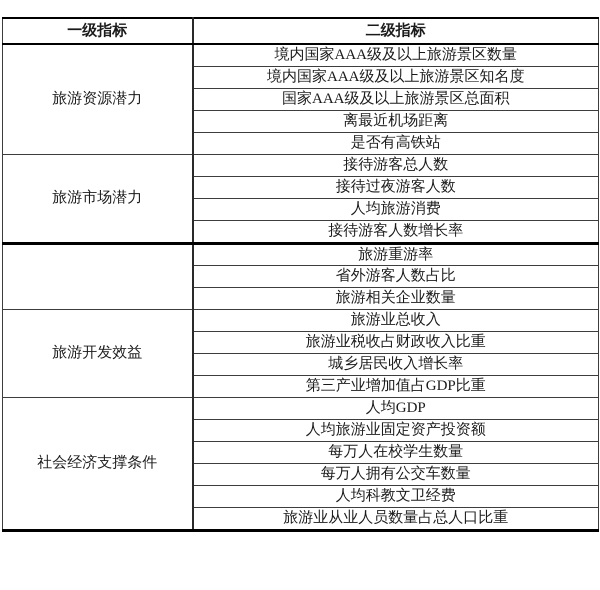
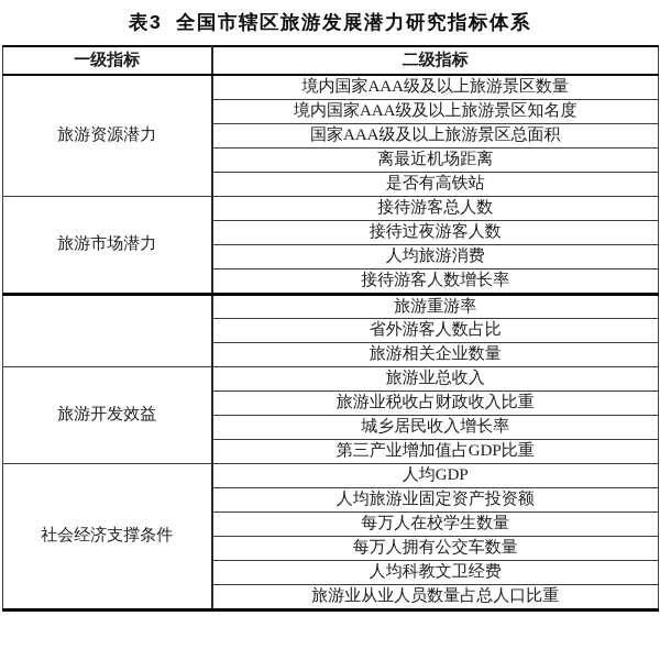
+ 表3 全国市辖区旅游发展潜力研究指标体系
  一级指标	二级指标
  旅游资源潜力	境内国家AAA级及以上旅游景区数量
  境内国家AAA级及以上旅游景区知名度
  国家AAA级及以上旅游景区总面积
  离最近机场距离
  是否有高铁站
  旅游市场潜力	接待游客总人数
  接待过夜游客人数
  人均旅游消费
  接待游客人数增长率
  	旅游重游率
  省外游客人数占比
  旅游相关企业数量
  旅游开发效益	旅游业总收入
  旅游业税收占财政收入比重
  城乡居民收入增长率
  第三产业增加值占GDP比重
  社会经济支撑条件	人均GDP
  人均旅游业固定资产投资额
  每万人在校学生数量
  每万人拥有公交车数量
  人均科教文卫经费
  旅游业从业人员数量占总人口比重
